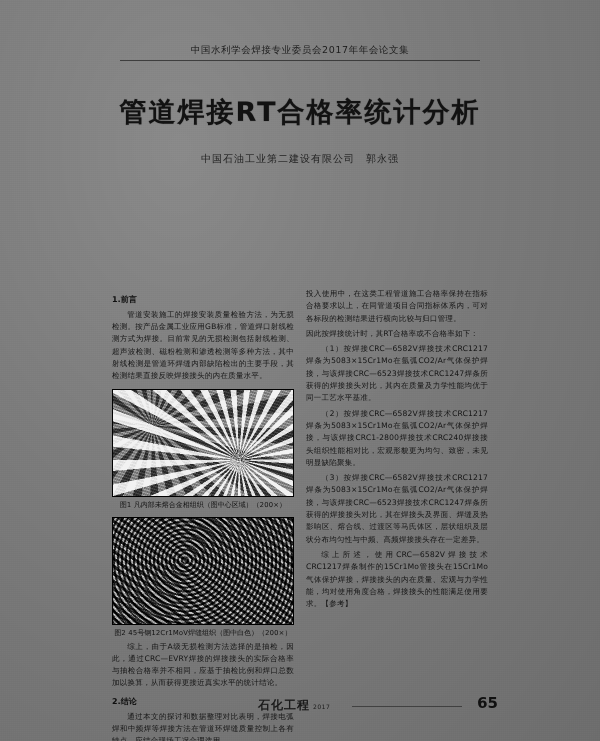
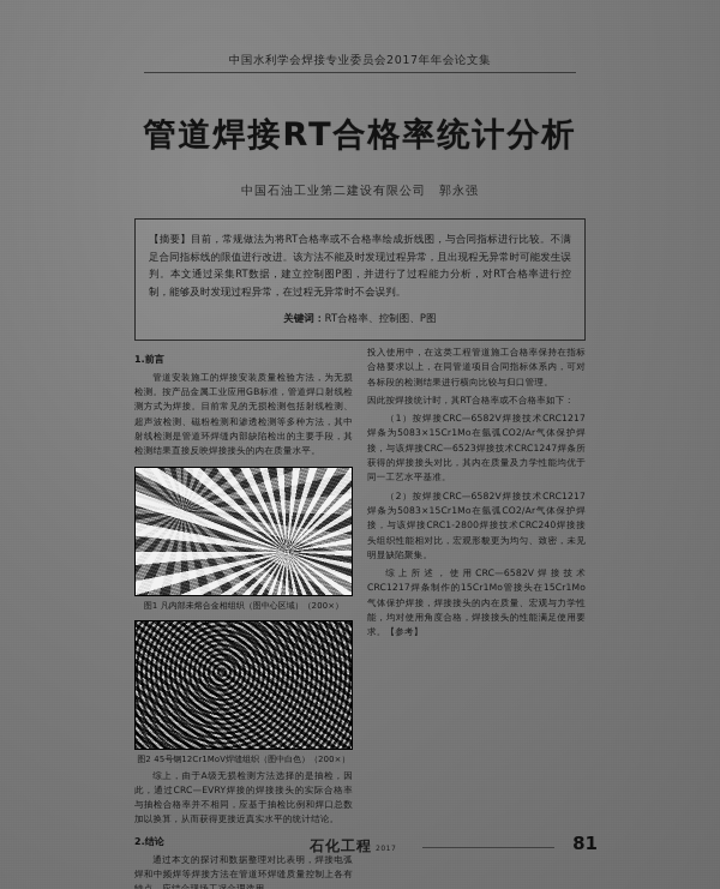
  中国水利学会焊接专业委员会2017年年会论文集
  管道焊接RT合格率统计分析
  中国石油工业第二建设有限公司 郭永强
+ 【摘要】目前，常规做法为将RT合格率或不合格率绘成折线图，与合同指标进行比较。不满足合同指标线的限值进行改进。该方法不能及时发现过程异常，且出现程无异常时可能发生误判。本文通过采集RT数据，建立控制图P图，并进行了过程能力分析，对RT合格率进行控制，能够及时发现过程异常，在过程无异常时不会误判。
+ 关键词：RT合格率、控制图、P图
  1.前言
  管道安装施工的焊接安装质量检验方法，为无损检测。按产品金属工业应用GB标准，管道焊口射线检测方式为焊接。目前常见的无损检测包括射线检测、超声波检测、磁粉检测和渗透检测等多种方法，其中射线检测是管道环焊缝内部缺陷检出的主要手段，其检测结果直接反映焊接接头的内在质量水平。
  图1 凡内部未熔合金相组织（图中心区域）（200×）
  图2 45号钢12Cr1MoV焊缝组织（图中白色）（200×）
  综上，由于A级无损检测方法选择的是抽检，因此，通过CRC—EVRY焊接的焊接接头的实际合格率与抽检合格率并不相同，应基于抽检比例和焊口总数加以换算，从而获得更接近真实水平的统计结论。
  2.结论
  通过本文的探讨和数据整理对比表明，焊接电弧焊和中频焊等焊接方法在管道环焊缝质量控制上各有
  投入使用中，在这类工程管道施工合格率保持在指标合格要求以上，在同管道项目合同指标体系内，可对各标段的检测结果进行横向比较与归口管理。
  因此按焊接统计时，其RT合格率或不合格率如下：
  （1）按焊接CRC—6582V焊接技术CRC1217焊条为5083×15Cr1Mo在氩弧CO2/Ar气体保护焊接，与该焊接CRC—6523焊接技术CRC1247焊条所获得的焊接接头对比，其内在质量及力学性能均优于同一工艺水平基准。
  （2）按焊接CRC—6582V焊接技术CRC1217焊条为5083×15Cr1Mo在氩弧CO2/Ar气体保护焊接，与该焊接CRC1-2800焊接技术CRC240焊接接头组织性能相对比，宏观形貌更为均匀、致密，未见明显缺陷聚集。
- （3）按焊接CRC—6582V焊接技术CRC1217焊条为5083×15Cr1Mo在氩弧CO2/Ar气体保护焊接，与该焊接CRC—6523焊接技术CRC1247焊条所获得的焊接接头对比，其在焊接头及界面、焊缝及热影响区、熔合线、过渡区等马氏体区，层状组织及层状分布均匀性与中频、高频焊接接头存在一定差异。
  综上所述，使用CRC—6582V焊接技术CRC1217焊条制作的15Cr1Mo管接头在15Cr1Mo气体保护焊接，焊接接头的内在质量、宏观与力学性能，均对使用角度合格，焊接接头的性能满足使用要求。【参考】
- 65
+ 81
